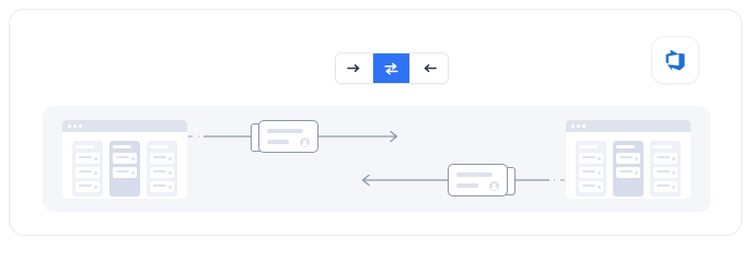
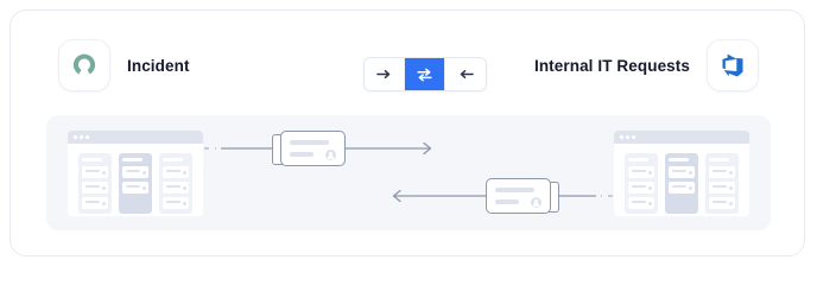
+ Incident
+ Internal IT Requests
